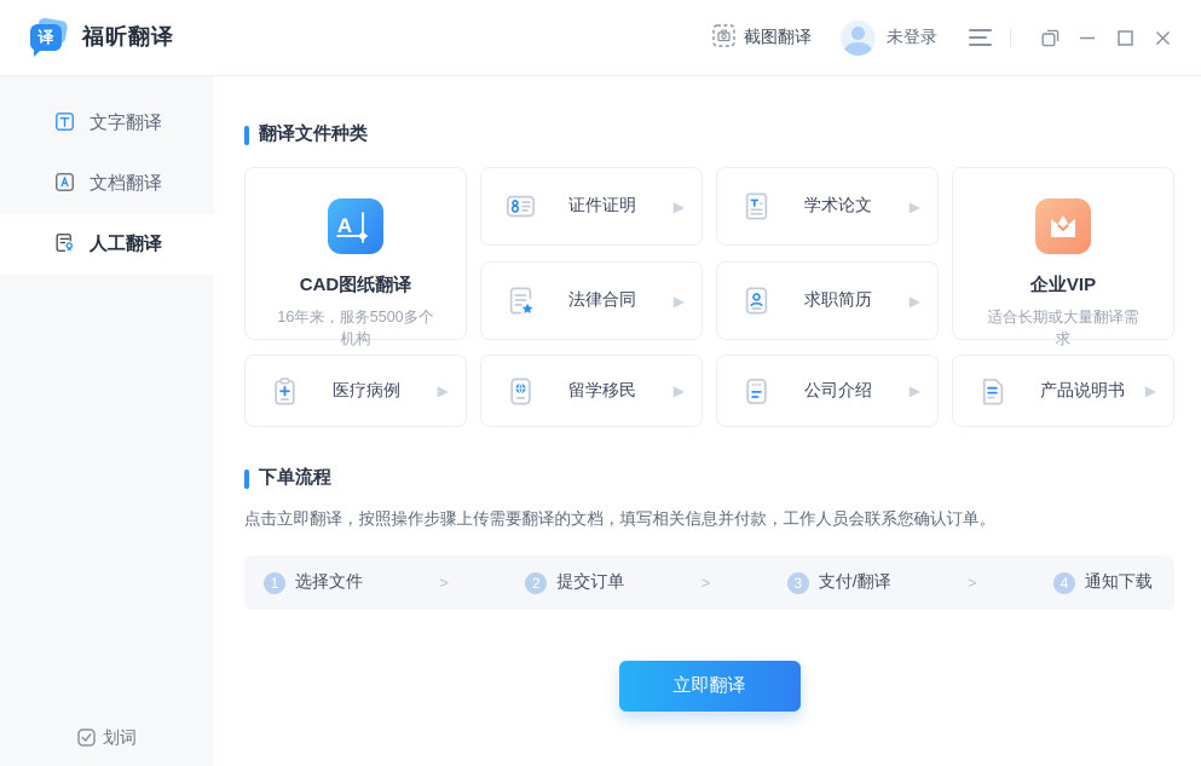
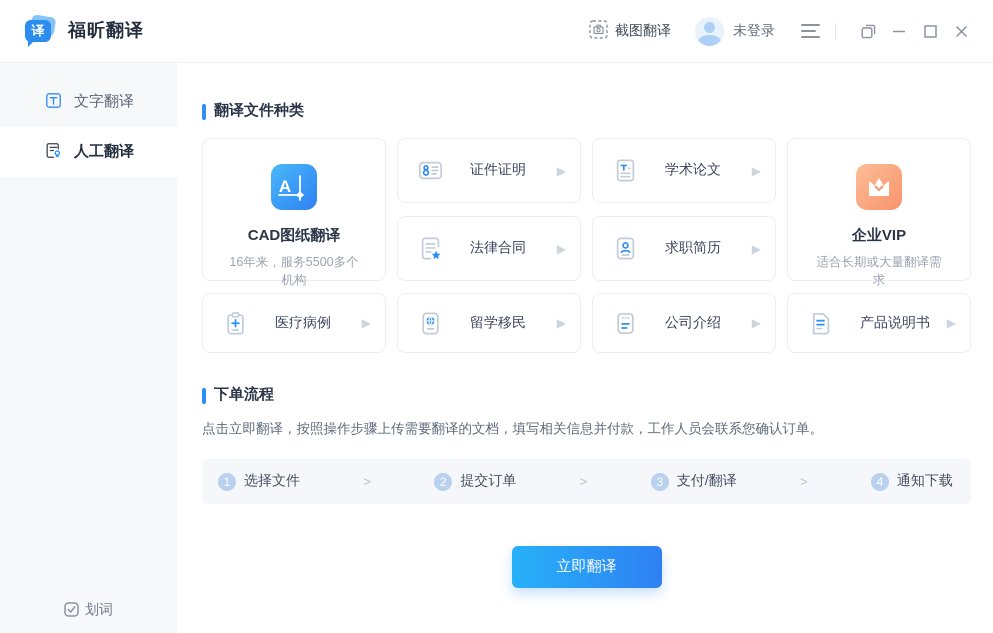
  译
  福昕翻译
  截图翻译
  未登录
  文字翻译
- 文档翻译
  人工翻译
  划词
  翻译文件种类
  A
  CAD图纸翻译
  16年来，服务5500多个机构
  证件证明
  ▶
  学术论文
  ▶
  企业VIP
  适合长期或大量翻译需求
  法律合同
  ▶
  求职简历
  ▶
  医疗病例
  ▶
  留学移民
  ▶
  公司介绍
  ▶
  产品说明书
  ▶
  下单流程
  点击立即翻译，按照操作步骤上传需要翻译的文档，填写相关信息并付款，工作人员会联系您确认订单。
  1
  选择文件
  >
  2
  提交订单
  >
  3
  支付/翻译
  >
  4
  通知下载
  立即翻译
